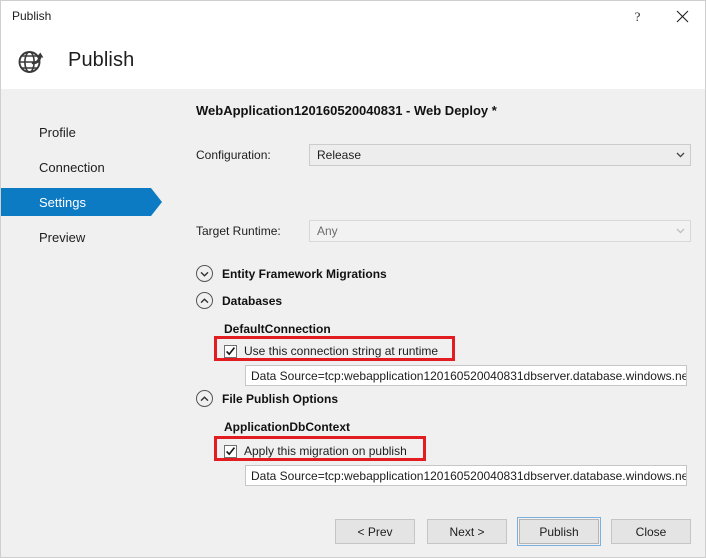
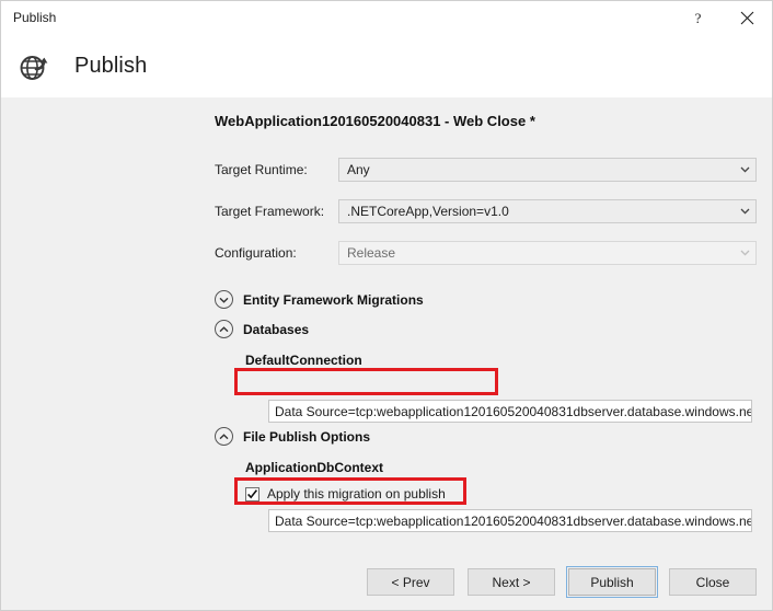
  Publish
  ?
  Publish
- Profile
- Connection
- Settings
- Preview
- WebApplication120160520040831 - Web Deploy *
+ WebApplication120160520040831 - Web Close *
- Configuration:
+ Target Runtime:
- Release
+ Any
+ Target Framework:
+ .NETCoreApp,Version=v1.0
- Target Runtime:
+ Configuration:
- Any
+ Release
  Entity Framework Migrations
  Databases
  DefaultConnection
- Use this connection string at runtime
  Data Source=tcp:webapplication120160520040831dbserver.database.windows.ne
  File Publish Options
  ApplicationDbContext
  Apply this migration on publish
  Data Source=tcp:webapplication120160520040831dbserver.database.windows.ne
  < Prev
  Next >
  Publish
  Close
